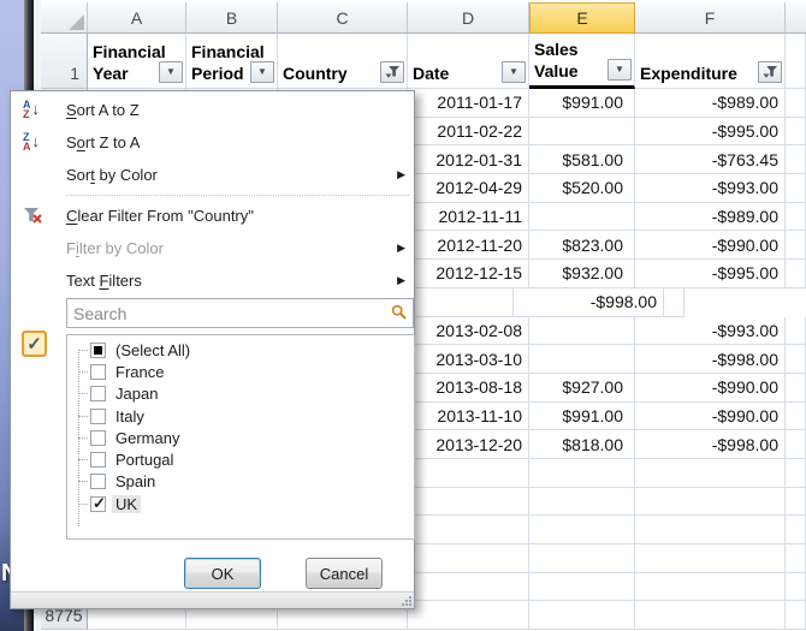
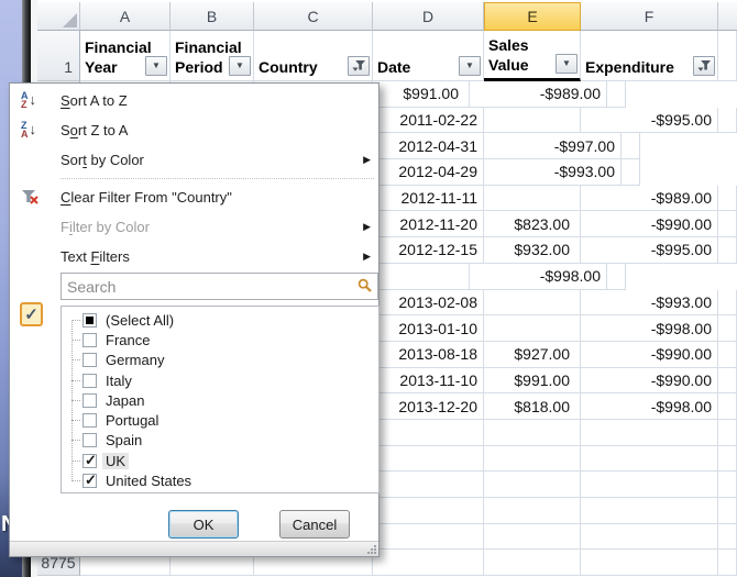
  A
  B
  C
  D
  E
  F
  1
  Financial
  Year
  ▼
  Financial
  Period
  ▼
  Country
  Date
  ▼
  Sales
  Value
  ▼
  Expenditure
- 2011-01-17
  $991.00
  -$989.00
  2011-02-22
  -$995.00
- 2012-01-31
+ 2012-04-31
- $581.00
- -$763.45
+ -$997.00
  2012-04-29
- $520.00
  -$993.00
  2012-11-11
  -$989.00
  2012-11-20
  $823.00
  -$990.00
  2012-12-15
  $932.00
  -$995.00
  -$998.00
  2013-02-08
  -$993.00
- 2013-03-10
+ 2013-01-10
  -$998.00
  2013-08-18
  $927.00
  -$990.00
  2013-11-10
  $991.00
  -$990.00
  2013-12-20
  $818.00
  -$998.00
  8775
  A
  Z
  ↓
  Sort A to Z
  Z
  A
  ↓
  Sort Z to A
  Sort by Color
  ▶
  Clear Filter From "Country"
  Filter by Color
  ▶
  Text Filters
  ▶
  Search
  ✓
  (Select All)
  France
- Japan
+ Germany
  Italy
- Germany
+ Japan
  Portugal
  Spain
  UK
+ United States
  OK
  Cancel
